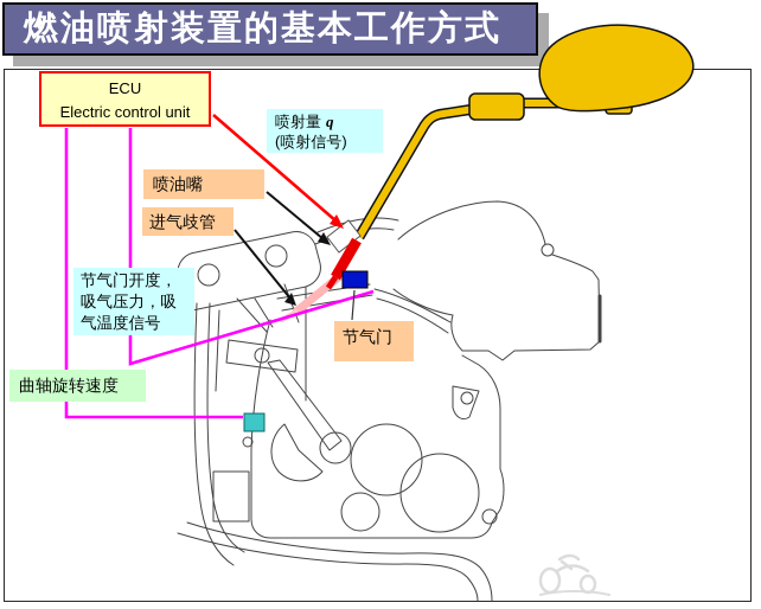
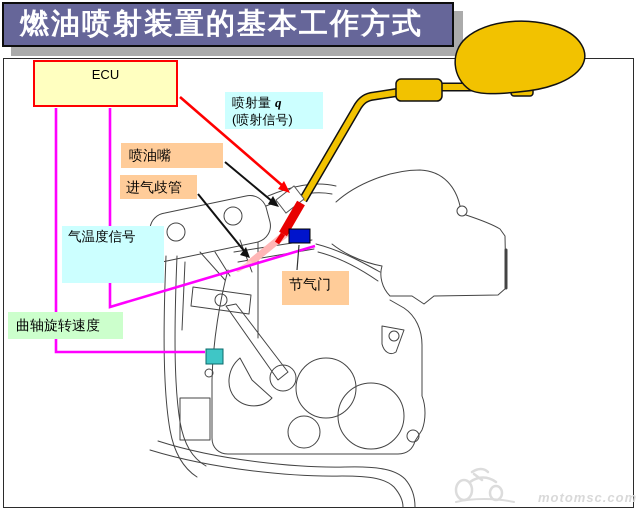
  燃油喷射装置的基本工作方式
  ECU
- Electric control unit
  喷射量 q
  (喷射信号)
  喷油嘴
  进气歧管
- 节气门开度，
- 吸气压力，吸
  气温度信号
  曲轴旋转速度
  节气门
+ motomsc.com
